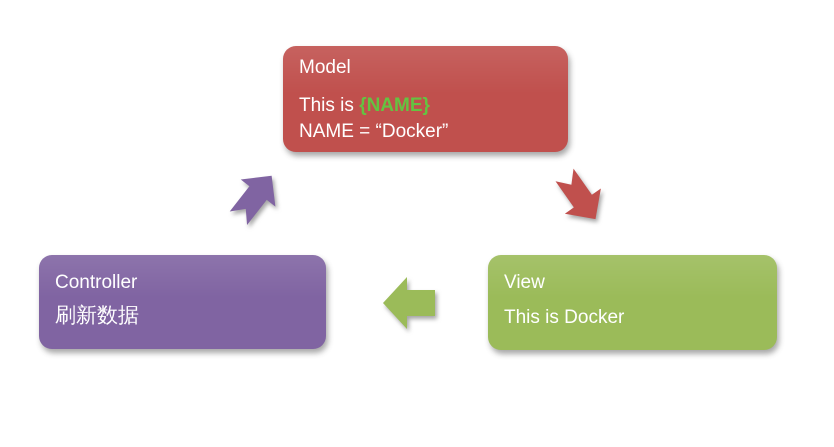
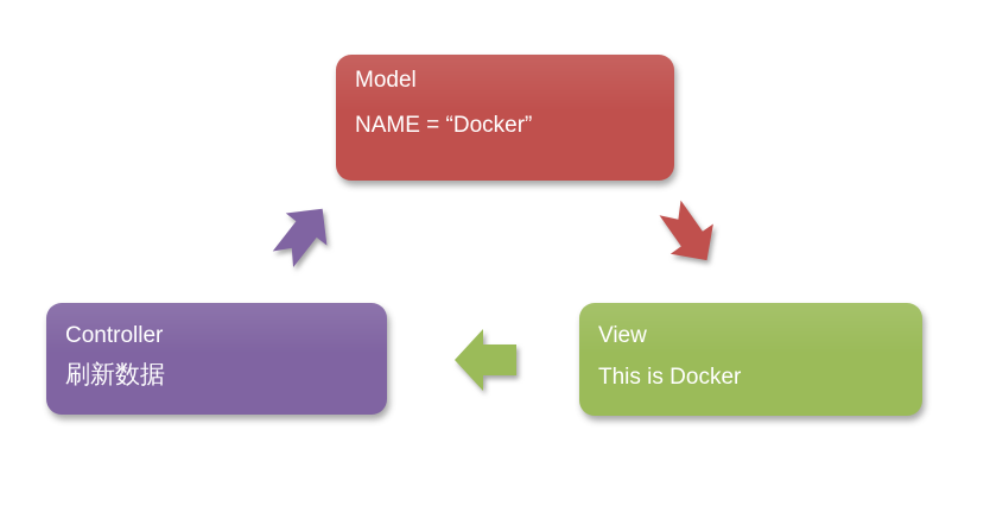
  Model
- This is {NAME}
  NAME = “Docker”
  Controller
  刷新数据
  View
  This is Docker
